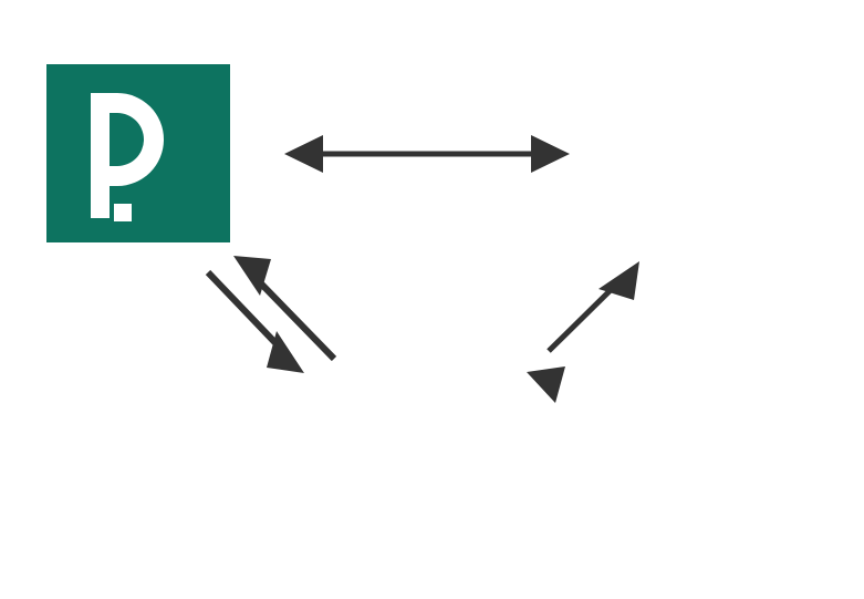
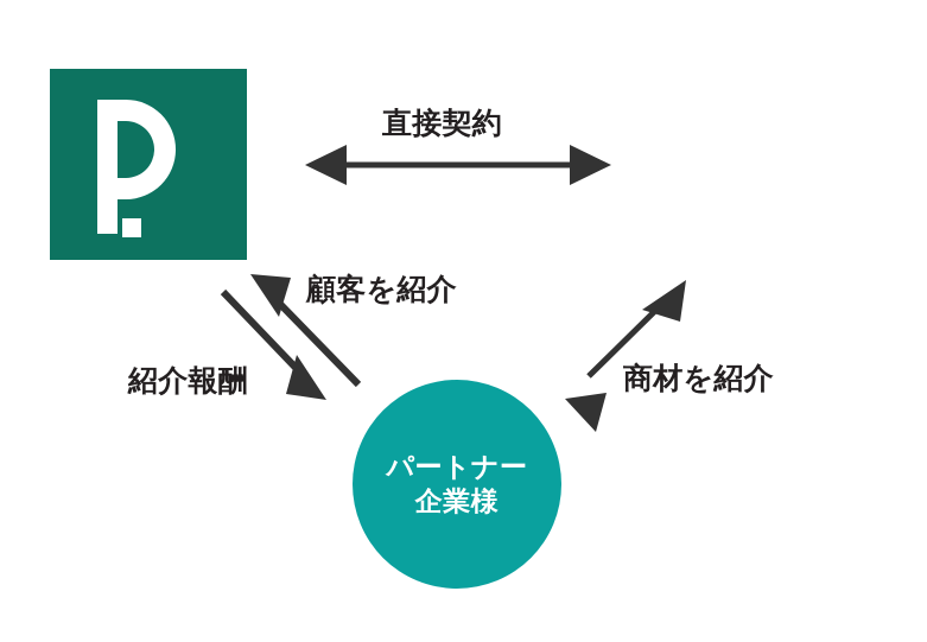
+ パートナー
+ 企業様
+ 直接契約
+ 顧客を紹介
+ 紹介報酬
+ 商材を紹介
